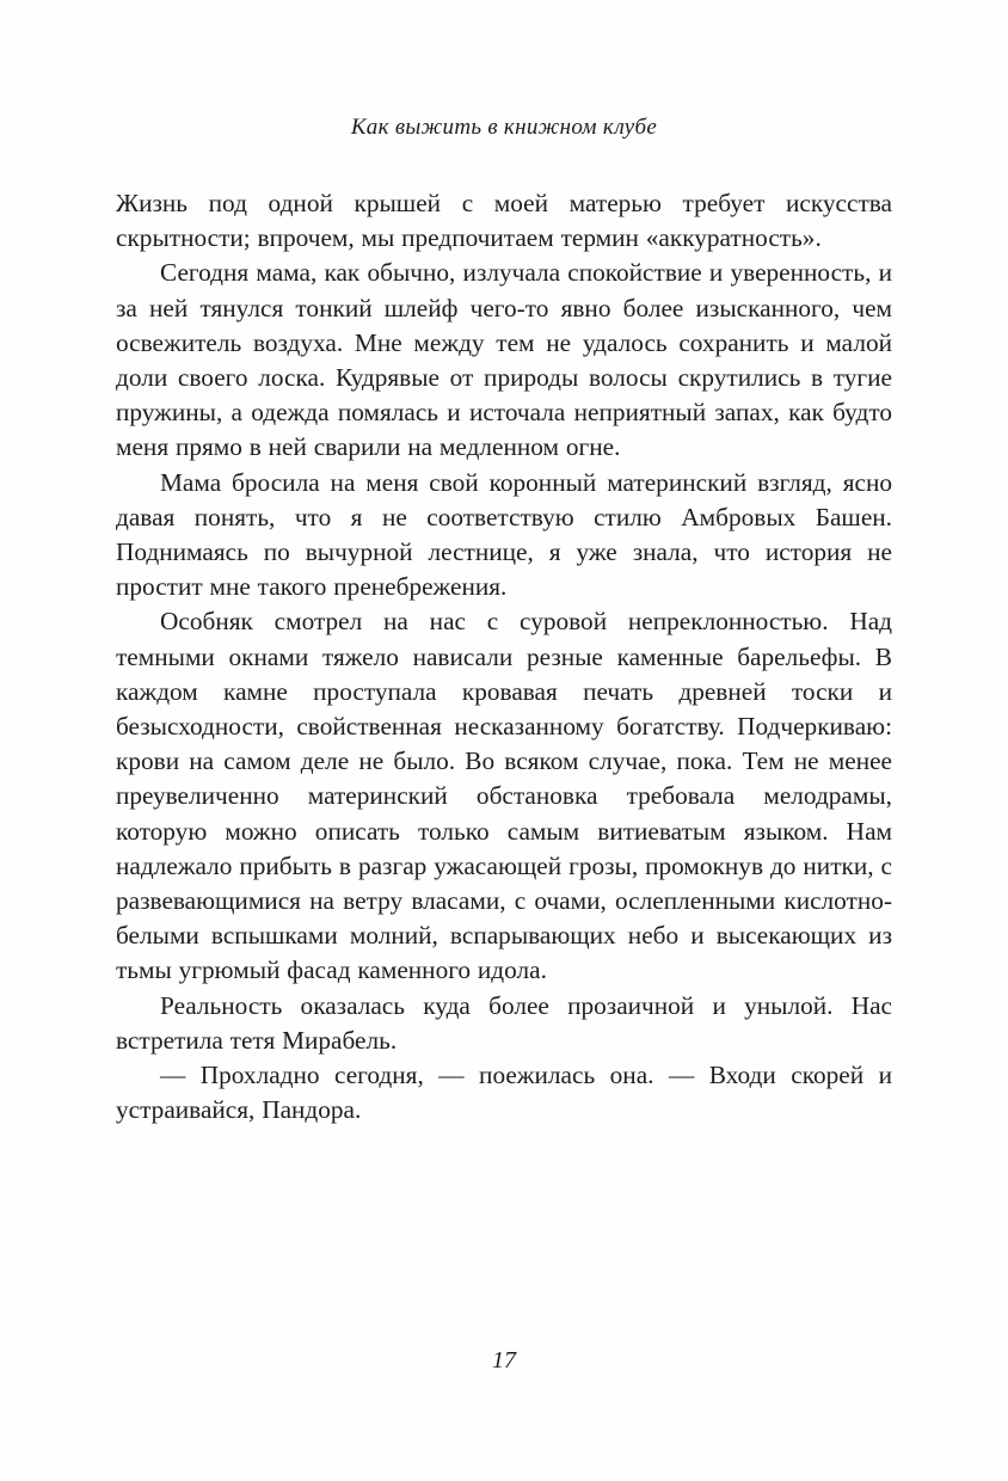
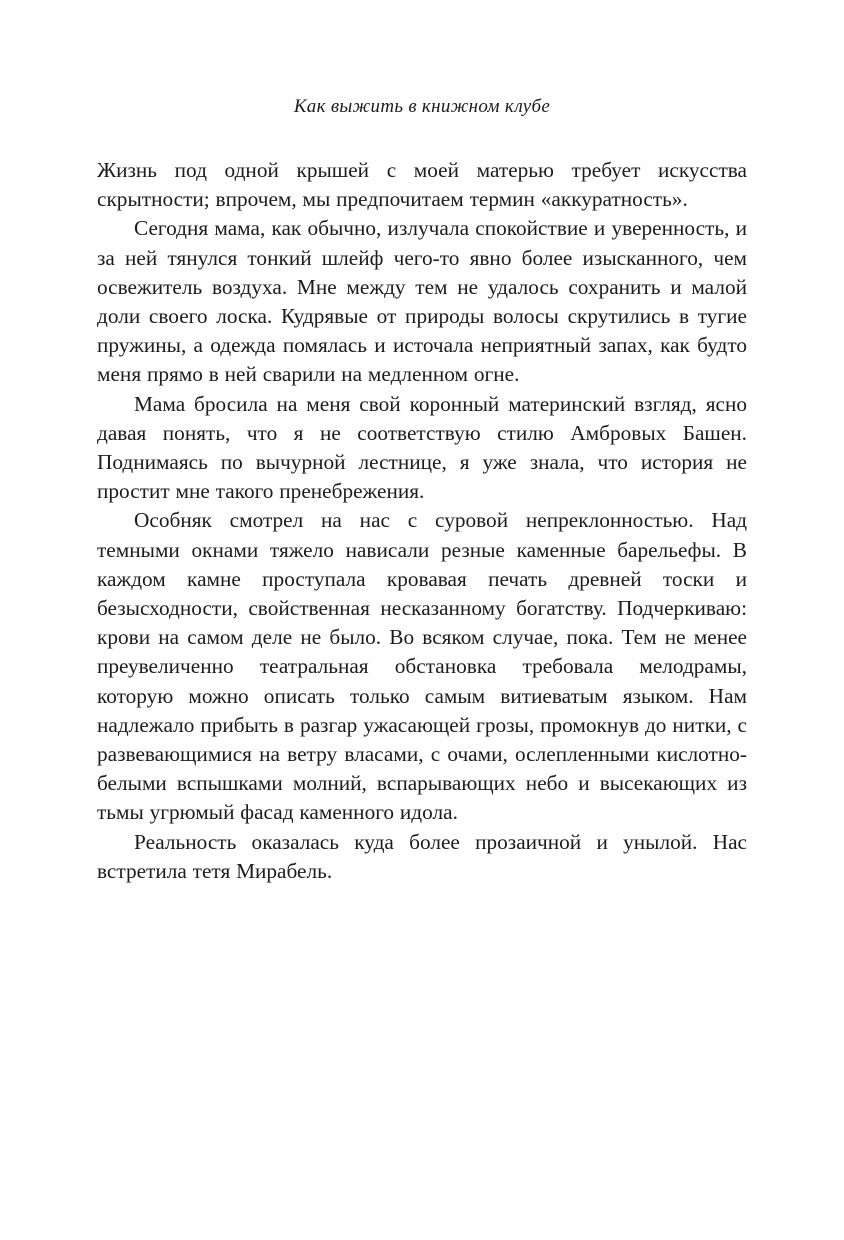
  Как выжить в книжном клубе
  Жизнь под одной крышей с моей матерью требует искусства скрытности; впрочем, мы предпочитаем термин «аккуратность».
  Сегодня мама, как обычно, излучала спокойствие и уверенность, и за ней тянулся тонкий шлейф чего-то явно более изысканного, чем освежитель воздуха. Мне между тем не удалось сохранить и малой доли своего лоска. Кудрявые от природы волосы скрутились в тугие пружины, а одежда помялась и источала неприятный запах, как будто меня прямо в ней сварили на медленном огне.
  Мама бросила на меня свой коронный материнский взгляд, ясно давая понять, что я не соответствую стилю Амбровых Башен. Поднимаясь по вычурной лестнице, я уже знала, что история не простит мне такого пренебрежения.
- Особняк смотрел на нас с суровой непреклонностью. Над темными окнами тяжело нависали резные каменные барельефы. В каждом камне проступала кровавая печать древней тоски и безысходности, свойственная несказанному богатству. Подчеркиваю: крови на самом деле не было. Во всяком случае, пока. Тем не менее преувеличенно материнский обстановка требовала мелодрамы, которую можно описать только самым витиеватым языком. Нам надлежало прибыть в разгар ужасающей грозы, промокнув до нитки, с развевающимися на ветру власами, с очами, ослепленными кислотно-белыми вспышками молний, вспарывающих небо и высекающих из тьмы угрюмый фасад каменного идола.
+ Особняк смотрел на нас с суровой непреклонностью. Над темными окнами тяжело нависали резные каменные барельефы. В каждом камне проступала кровавая печать древней тоски и безысходности, свойственная несказанному богатству. Подчеркиваю: крови на самом деле не было. Во всяком случае, пока. Тем не менее преувеличенно театральная обстановка требовала мелодрамы, которую можно описать только самым витиеватым языком. Нам надлежало прибыть в разгар ужасающей грозы, промокнув до нитки, с развевающимися на ветру власами, с очами, ослепленными кислотно-белыми вспышками молний, вспарывающих небо и высекающих из тьмы угрюмый фасад каменного идола.
  Реальность оказалась куда более прозаичной и унылой. Нас встретила тетя Мирабель.
- — Прохладно сегодня, — поежилась она. — Входи скорей и устраивайся, Пандора.
- 17
